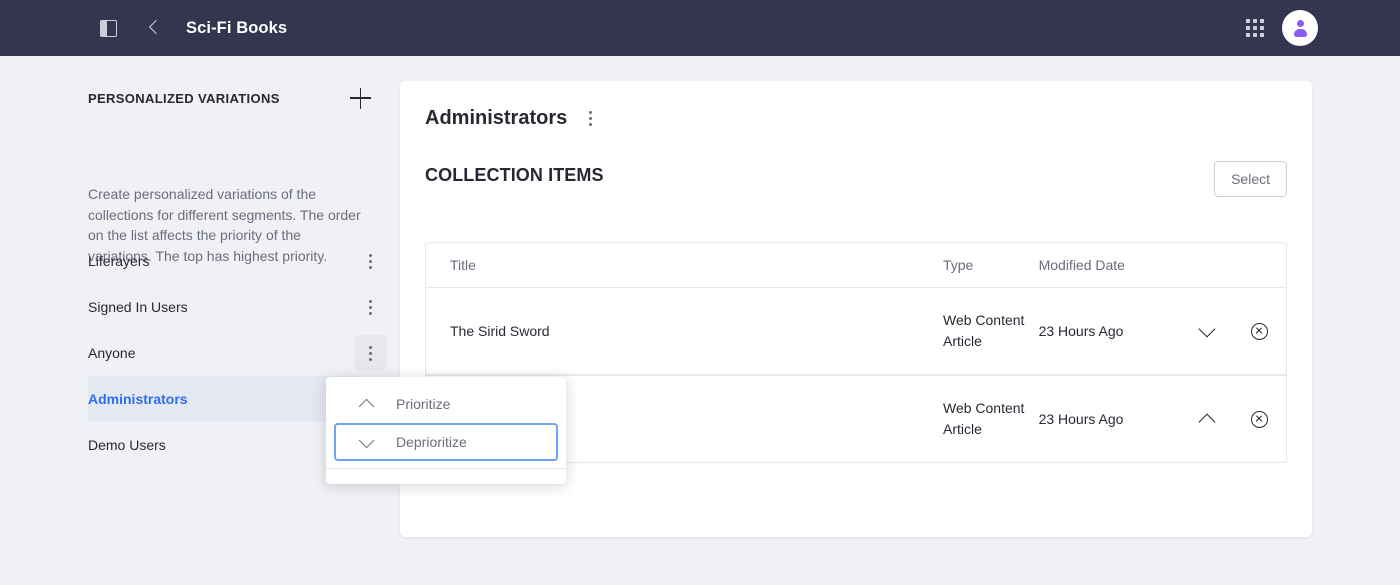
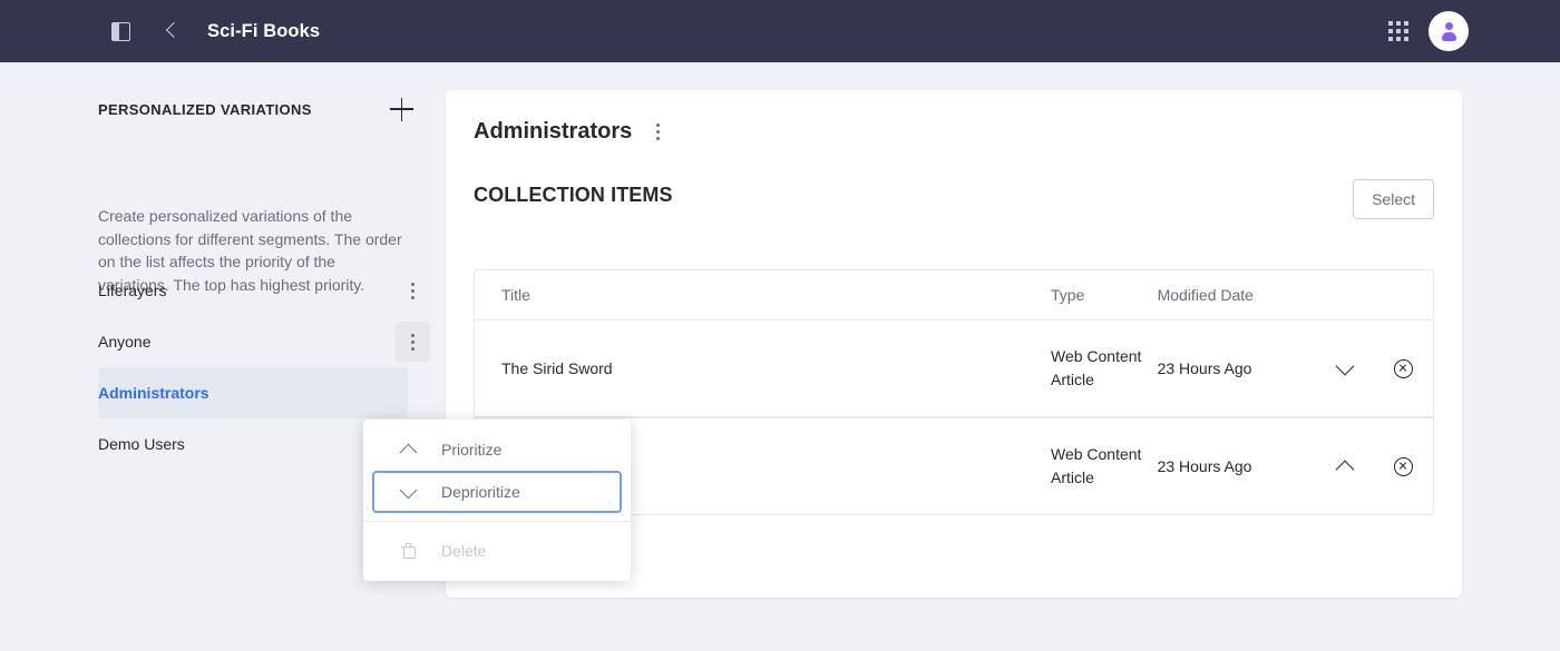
  Sci-Fi Books
  PERSONALIZED VARIATIONS
  Create personalized variations of the collections for different segments. The order on the list affects the priority of the variations. The top has highest priority.
  Liferayers
- Signed In Users
  Anyone
  Administrators
  Demo Users
  Administrators
  COLLECTION ITEMS
  Select
  Title
  Type
  Modified Date
  The Sirid Sword
  Web Content Article
  23 Hours Ago
  Web Content Article
  23 Hours Ago
  Prioritize
  Deprioritize
+ Delete
